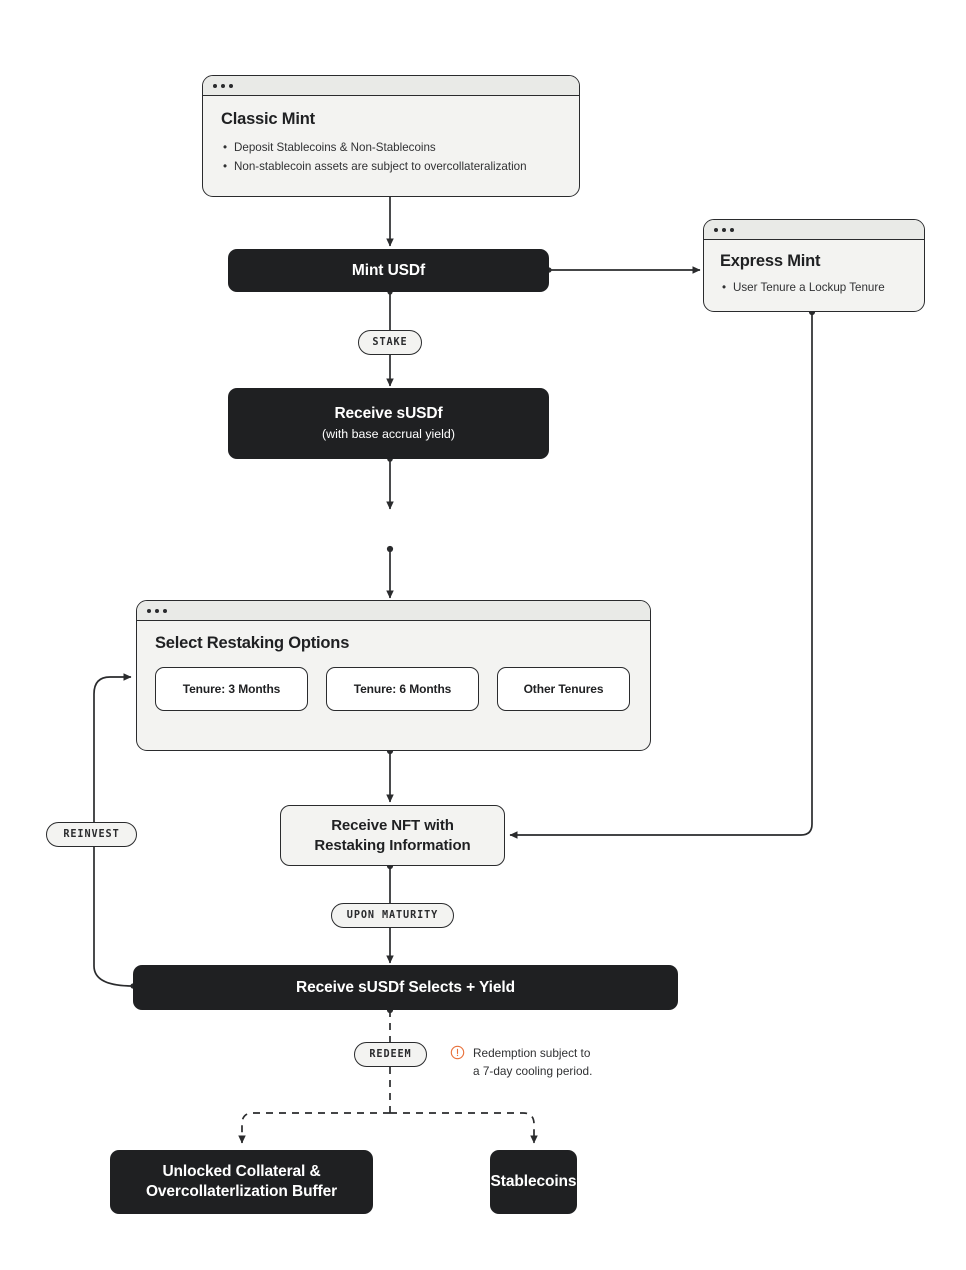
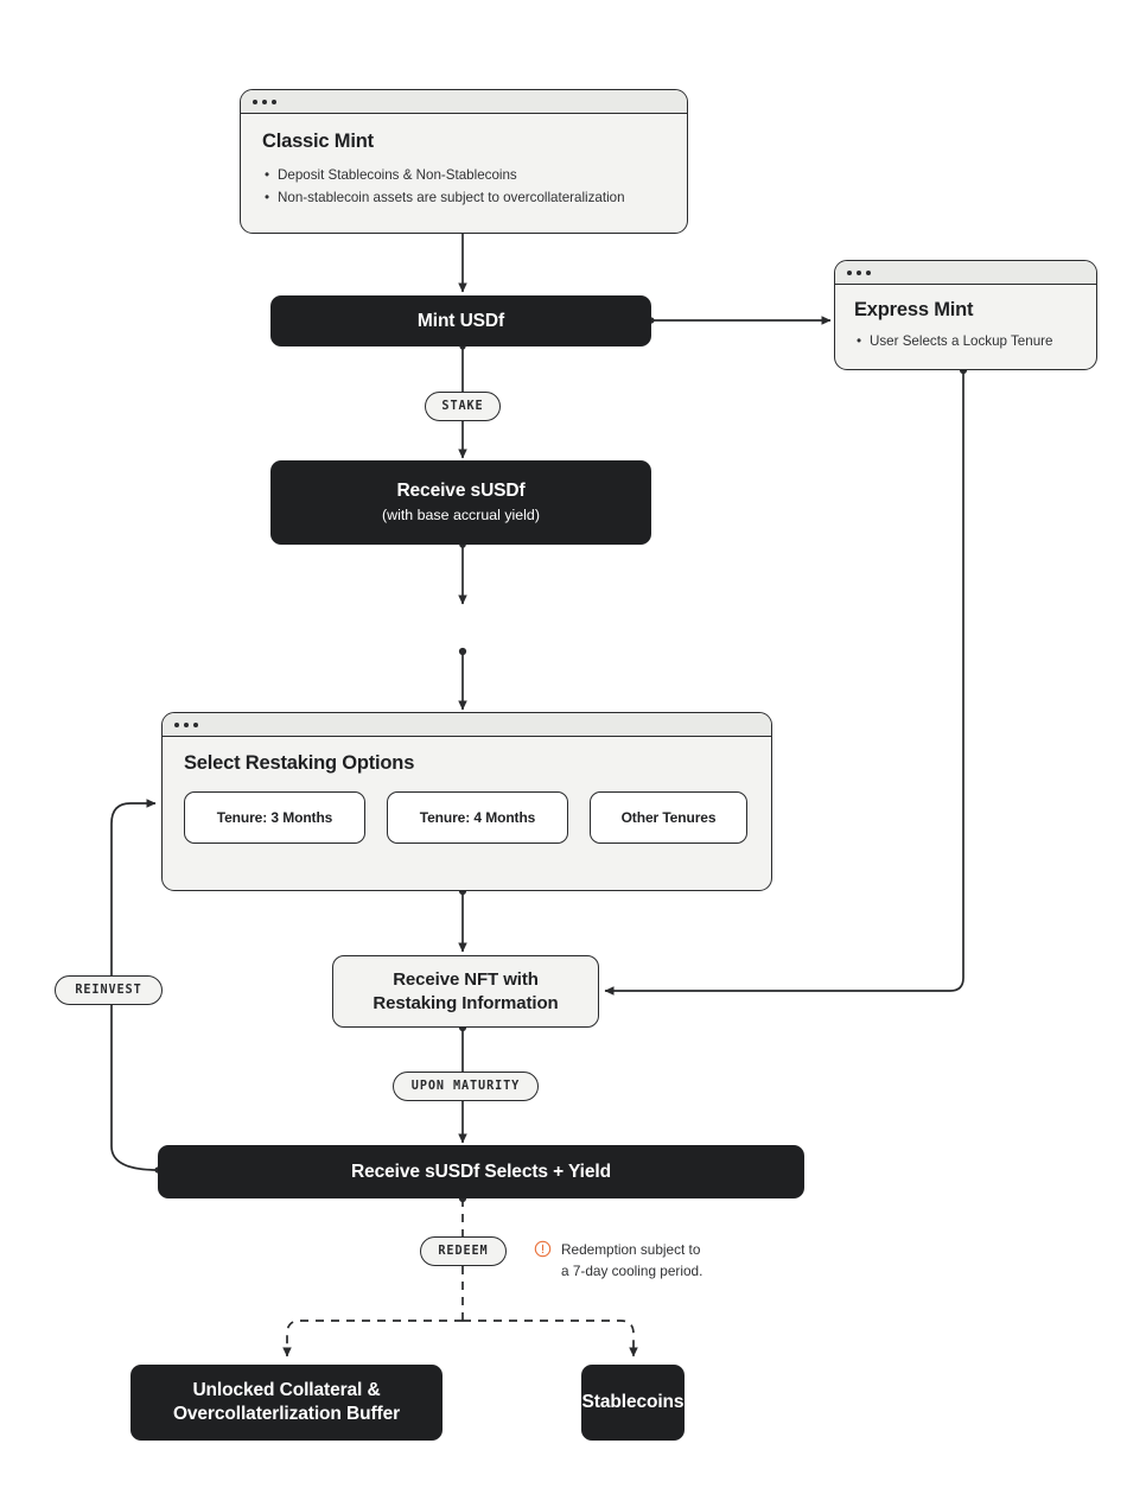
  Classic Mint
  Deposit Stablecoins & Non-Stablecoins
  Non-stablecoin assets are subject to overcollateralization
  Mint USDf
  Express Mint
- User Tenure a Lockup Tenure
+ User Selects a Lockup Tenure
  Receive sUSDf
  (with base accrual yield)
  Select Restaking Options
  Tenure: 3 Months
- Tenure: 6 Months
+ Tenure: 4 Months
  Other Tenures
  Receive NFT with
  Restaking Information
  Receive sUSDf Selects + Yield
  Unlocked Collateral &
  Overcollaterlization Buffer
  Stablecoins
  STAKE
  REINVEST
  UPON MATURITY
  REDEEM
  Redemption subject to
  a 7-day cooling period.
